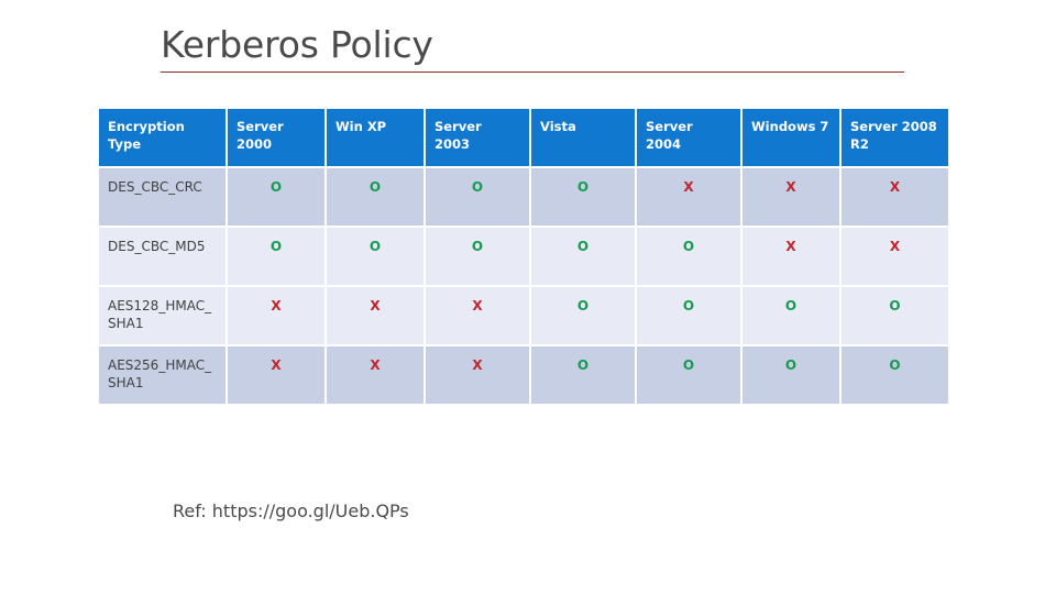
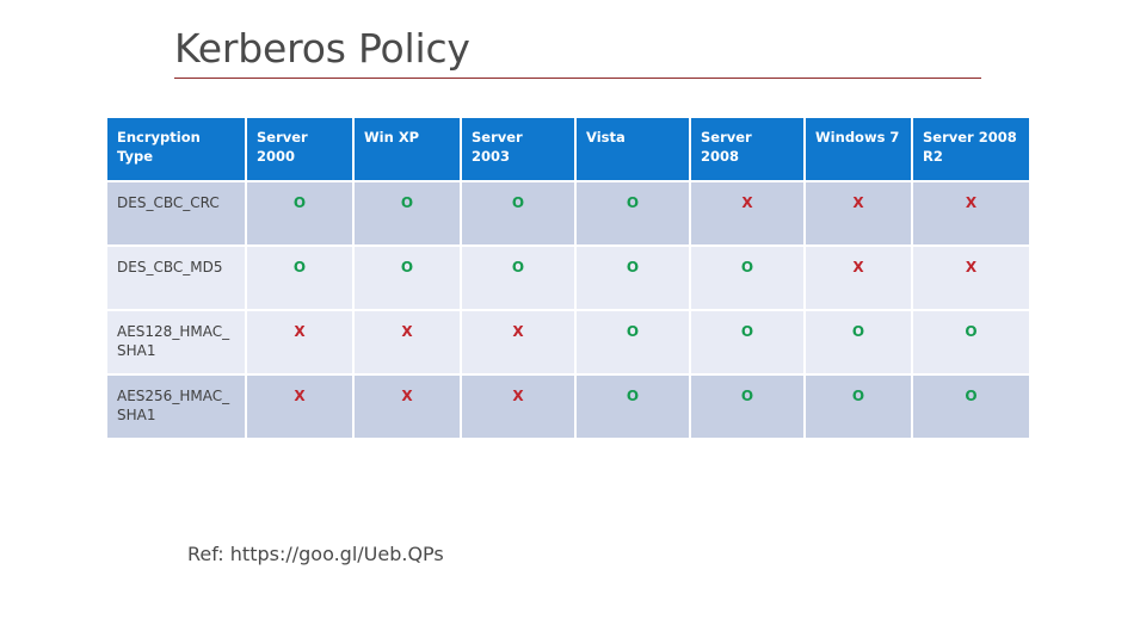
  Kerberos Policy
- Encryption Type	Server 2000	Win XP	Server 2003	Vista	Server 2004	Windows 7	Server 2008 R2
+ Encryption Type	Server 2000	Win XP	Server 2003	Vista	Server 2008	Windows 7	Server 2008 R2
  DES_CBC_CRC	O	O	O	O	X	X	X
  DES_CBC_MD5	O	O	O	O	O	X	X
  AES128_HMAC_SHA1	X	X	X	O	O	O	O
  AES256_HMAC_SHA1	X	X	X	O	O	O	O
  Ref: https://goo.gl/Ueb.QPs
